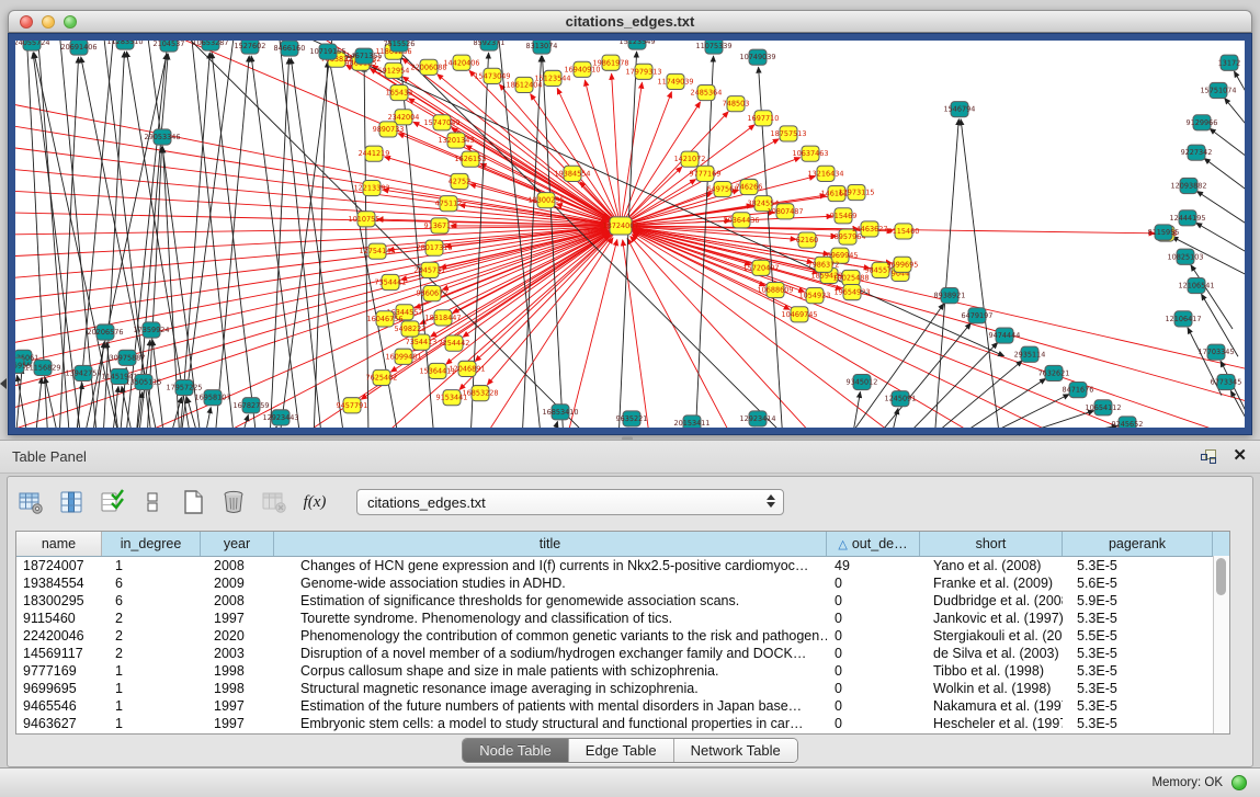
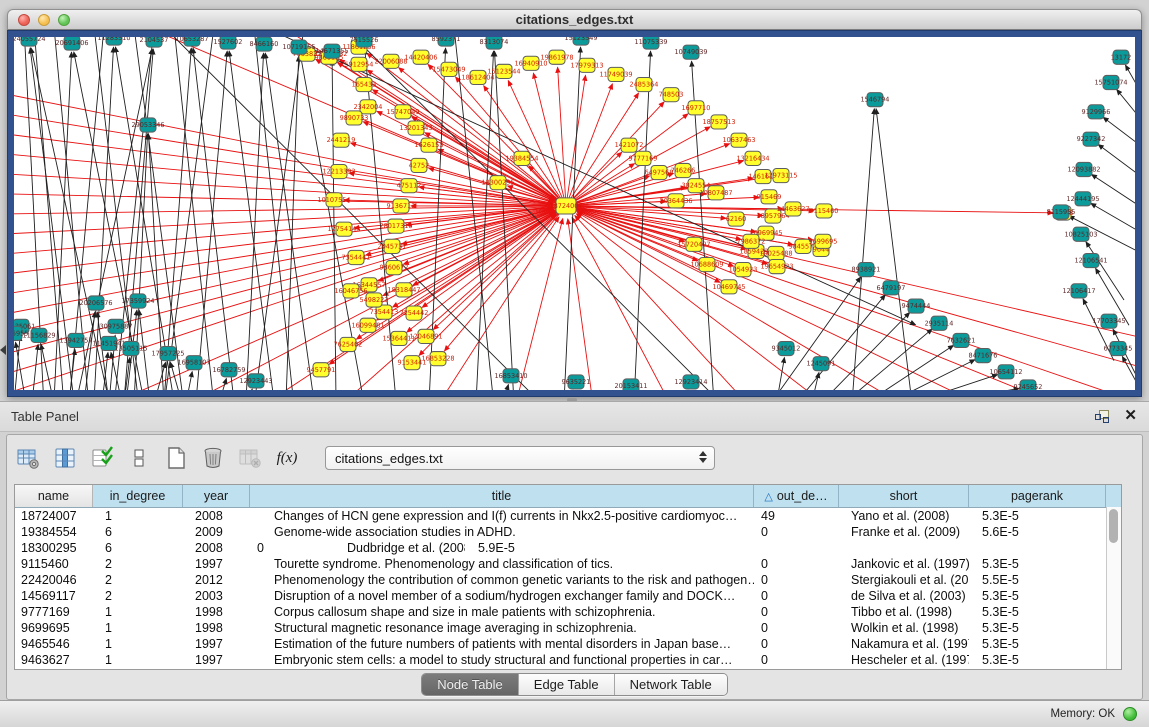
  citations_edges.txt
  18724007
  5912954
  165433
  2342004
  9890733
  2441219
  12213393
  10107554
  12754143
  7354441
  344557
  7354413
  15364411
  9153441
  22006088
  14420406
  15473049
  15747049
  13201343
  1626153
  42752
  475112
  9136712
  28017310
  2045731
  9360672
  18318447
  7254442
  12046891
  16853228
  18612404
  15123544
  16940910
  19861978
  17979313
  11749039
  2485364
  748503
  1697710
  18757513
  10637463
  13216434
  146161
  915469
  1895796
  10969945
  1859423
  1054923
  10469745
  1421072
  9777169
  6497568
  746266
  3824554
  20364436
  10807487
  12973115
  62160
  14463627
  7986372
  10025488
  984557
  9644
  9115460
  9699695
  15720407
  10688609
  19654923
  18300295
  19384554
  16046756
  5498223
  16099481
  7625402
  9457791
  24055724
  20691406
  11283510
  2104537
  10653287
  1527602
  8466160
  10719155
  14671355
  7515526
  8592371
  8313074
  15123549
  11075339
  10749039
  1546794
  29053346
  13172
  15751074
  9129966
  9227342
  12093882
  12444195
  8115955
  10825103
  12106541
  12106417
  17703345
  6773345
  8938921
  6479197
  9474444
  2935114
  7632621
  8471676
  10654112
  9245652
  11156829
  13942757
  1145194
  13505115
  20206576
  30975887
  17359924
  17957225
  16958107
  16782759
  12923443
  16853410
  9635221
  20153411
  12923414
  9345012
  1245091
  Table Panel
  ✕
  f(x)
  citations_edges.txt
  name
  in_degree
  year
  title
  △
  out_de…
  short
  pagerank
  18724007
  1
  2008
  Changes of HCN gene expression and I(f) currents in Nkx2.5-positive cardiomyoc…
  49
  Yano et al. (2008)
  5.3E-5
  19384554
  6
  2009
  Genome-wide association studies in ADHD.
  0
  Franke et al. (2009)
  5.6E-5
  18300295
  6
  2008
- Estimation of significance thresholds for genomewide association scans.
  0
  Dudbridge et al. (200
  5.9E-5
  9115460
  2
  1997
  Tourette syndrome. Phenomenology and classification of tics.
  0
  Jankovic et al. (1997)
  5.3E-5
  22420046
  2
- 2020
+ 2012
  Phenomenology the contribution of common genetic variants to the risk and pathogen…
  0
  Stergiakouli et al. (20
  5.5E-5
  14569117
  2
  2003
  Disruption of a novel member of a sodium/hydrogen exchanger family and DOCK…
  0
  de Silva et al. (2003)
  5.3E-5
  9777169
  1
  1998
  Corpus callosum shape and size in male patients with schizophrenia.
  0
  Tibbo et al. (1998)
  5.3E-5
  9699695
  1
  1998
  Structural magnetic resonance image averaging in schizophrenia.
  0
  Wolkin et al. (1998)
  5.3E-5
  9465546
  1
  1997
  Estimation of the future numbers of patients with mental disorders in Japan base…
  0
  Nakamura et al. (199
  5.3E-5
  9463627
  1
  1997
  Embryonic stem cells: a model to study structural and functional properties in car…
  0
  Hescheler et al. (199
  5.3E-5
  Node Table
  Edge Table
  Network Table
  Memory: OK
